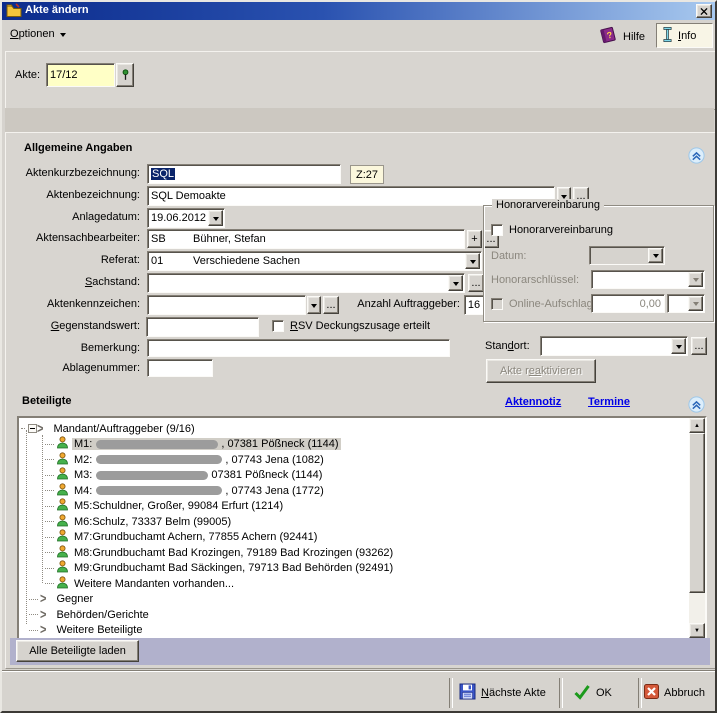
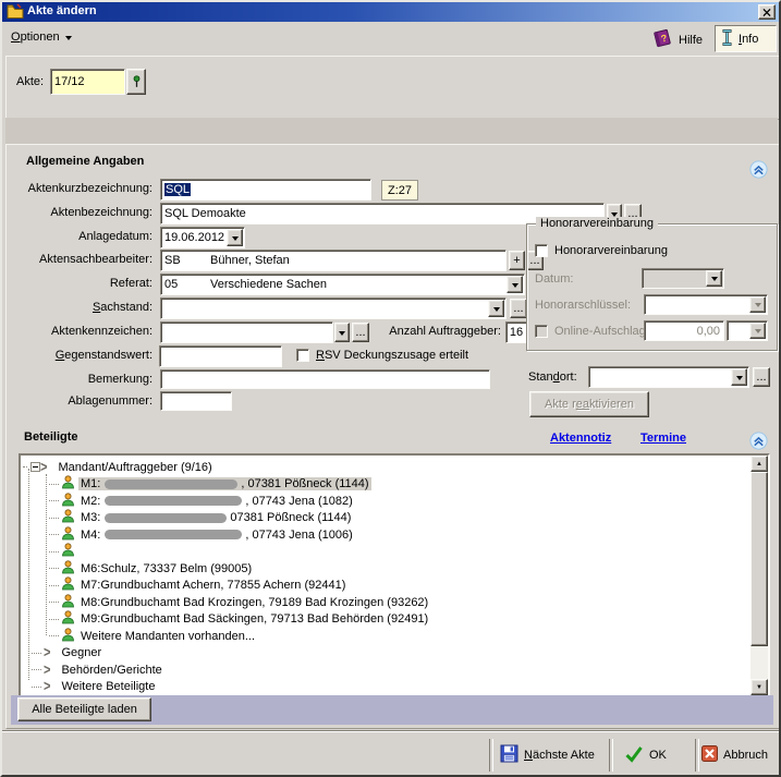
  Akte ändern
  Optionen
  Hilfe
  Info
  Akte:
  17/12
  Allgemeine Angaben
  Aktenkurzbezeichnung:
  SQL
  Z:27
  Aktenbezeichnung:
  SQL Demoakte
  ...
  Anlagedatum:
  19.06.2012
  Aktensachbearbeiter:
  SB
  Bühner, Stefan
  +
  ...
  Referat:
- 01
+ 05
  Verschiedene Sachen
  Sachstand:
  ...
  Aktenkennzeichen:
  ...
  Anzahl Auftraggeber:
  16
  Gegenstandswert:
  RSV Deckungszusage erteilt
  Bemerkung:
  Ablagenummer:
  Honorarvereinbarung
  Honorarvereinbarung
  Datum:
  Honorarschlüssel:
  Online-Aufschlag
  0,00
  Standort:
  ...
  Akte reaktivieren
  Beteiligte
  Aktennotiz
  Termine
  >
  Mandant/Auftraggeber (9/16)
  M1:
  , 07381 Pößneck (1144)
  M2:
  , 07743 Jena (1082)
  M3:
  07381 Pößneck (1144)
  M4:
- , 07743 Jena (1772)
+ , 07743 Jena (1006)
- M5:
- Schuldner, Großer, 99084 Erfurt (1214)
  M6:
  Schulz, 73337 Belm (99005)
  M7:
  Grundbuchamt Achern, 77855 Achern (92441)
  M8:
  Grundbuchamt Bad Krozingen, 79189 Bad Krozingen (93262)
  M9:
  Grundbuchamt Bad Säckingen, 79713 Bad Behörden (92491)
  Weitere Mandanten vorhanden...
  >
  Gegner
  >
  Behörden/Gerichte
  >
  Weitere Beteiligte
  Alle Beteiligte laden
  Nächste Akte
  OK
  Abbruch
